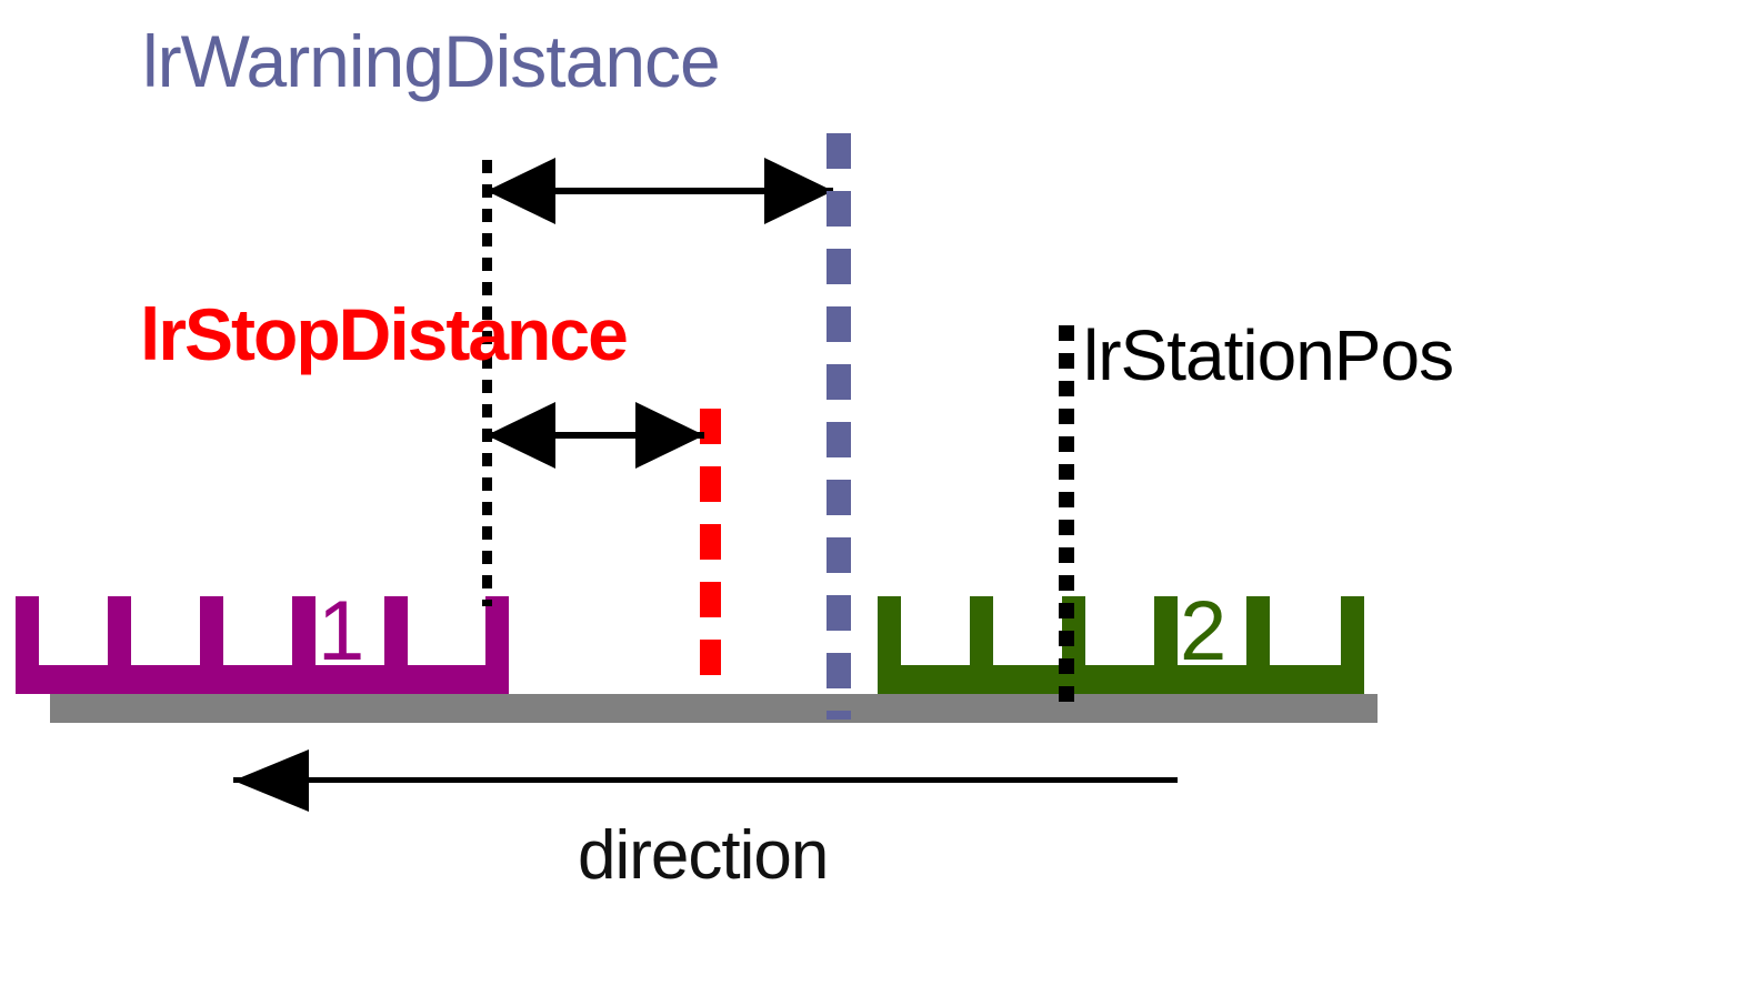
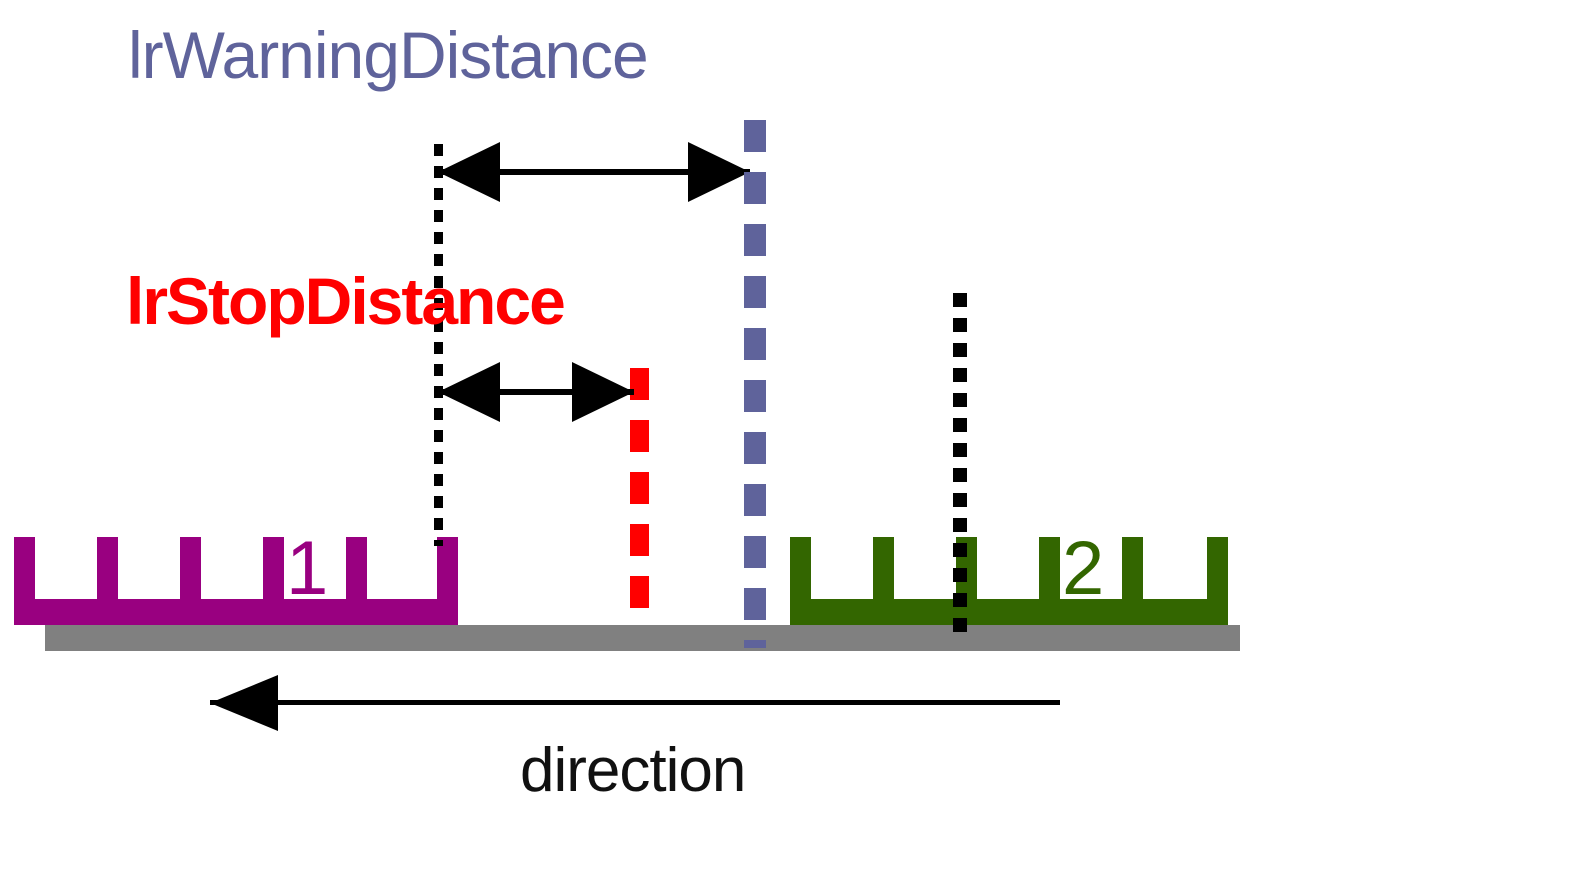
  lrWarningDistance
  lrStopDistance
- lrStationPos
  direction
  1
  2
